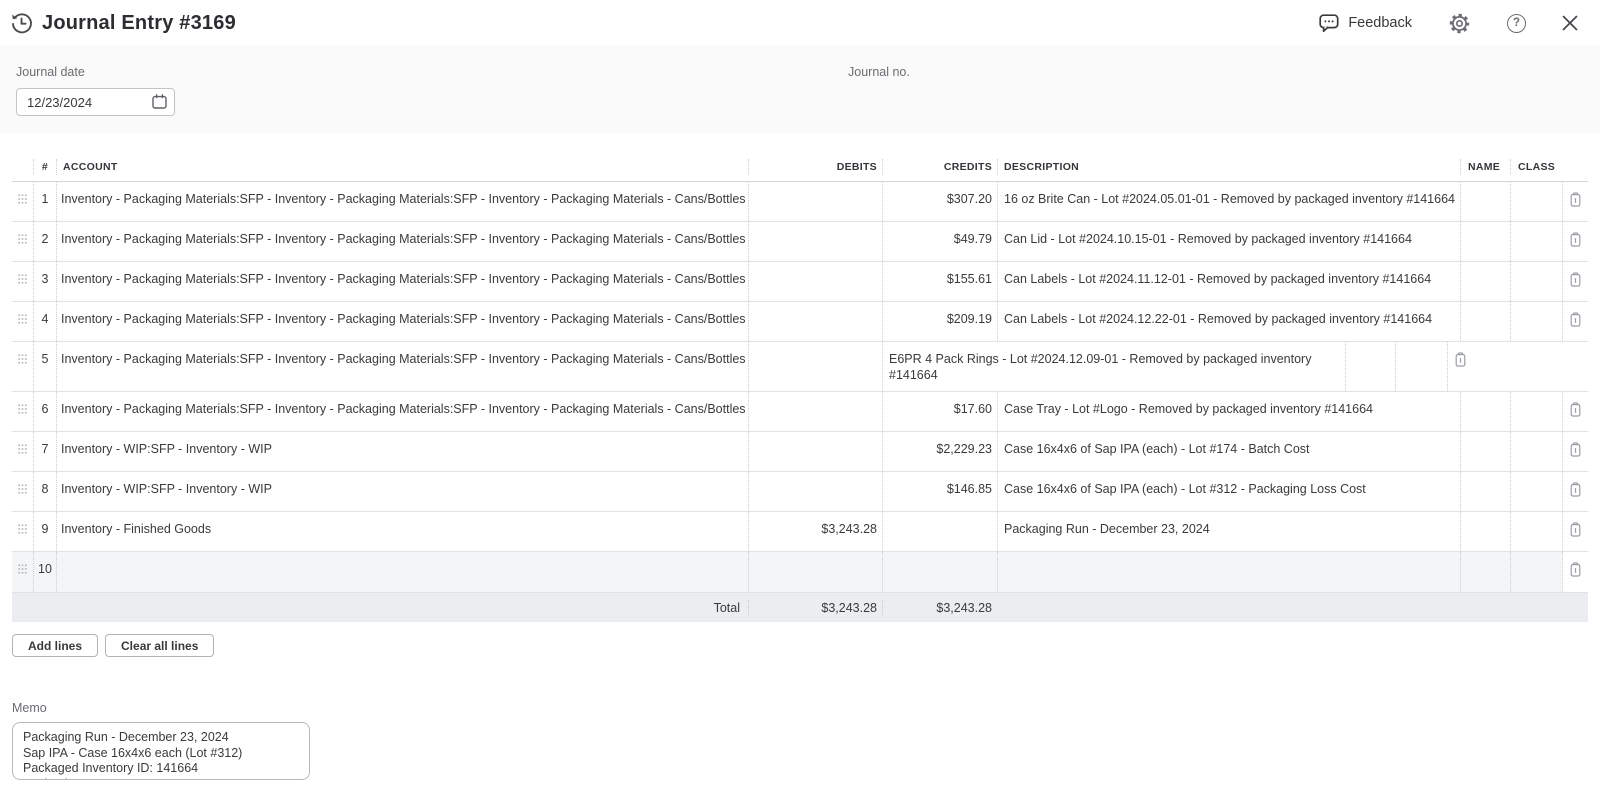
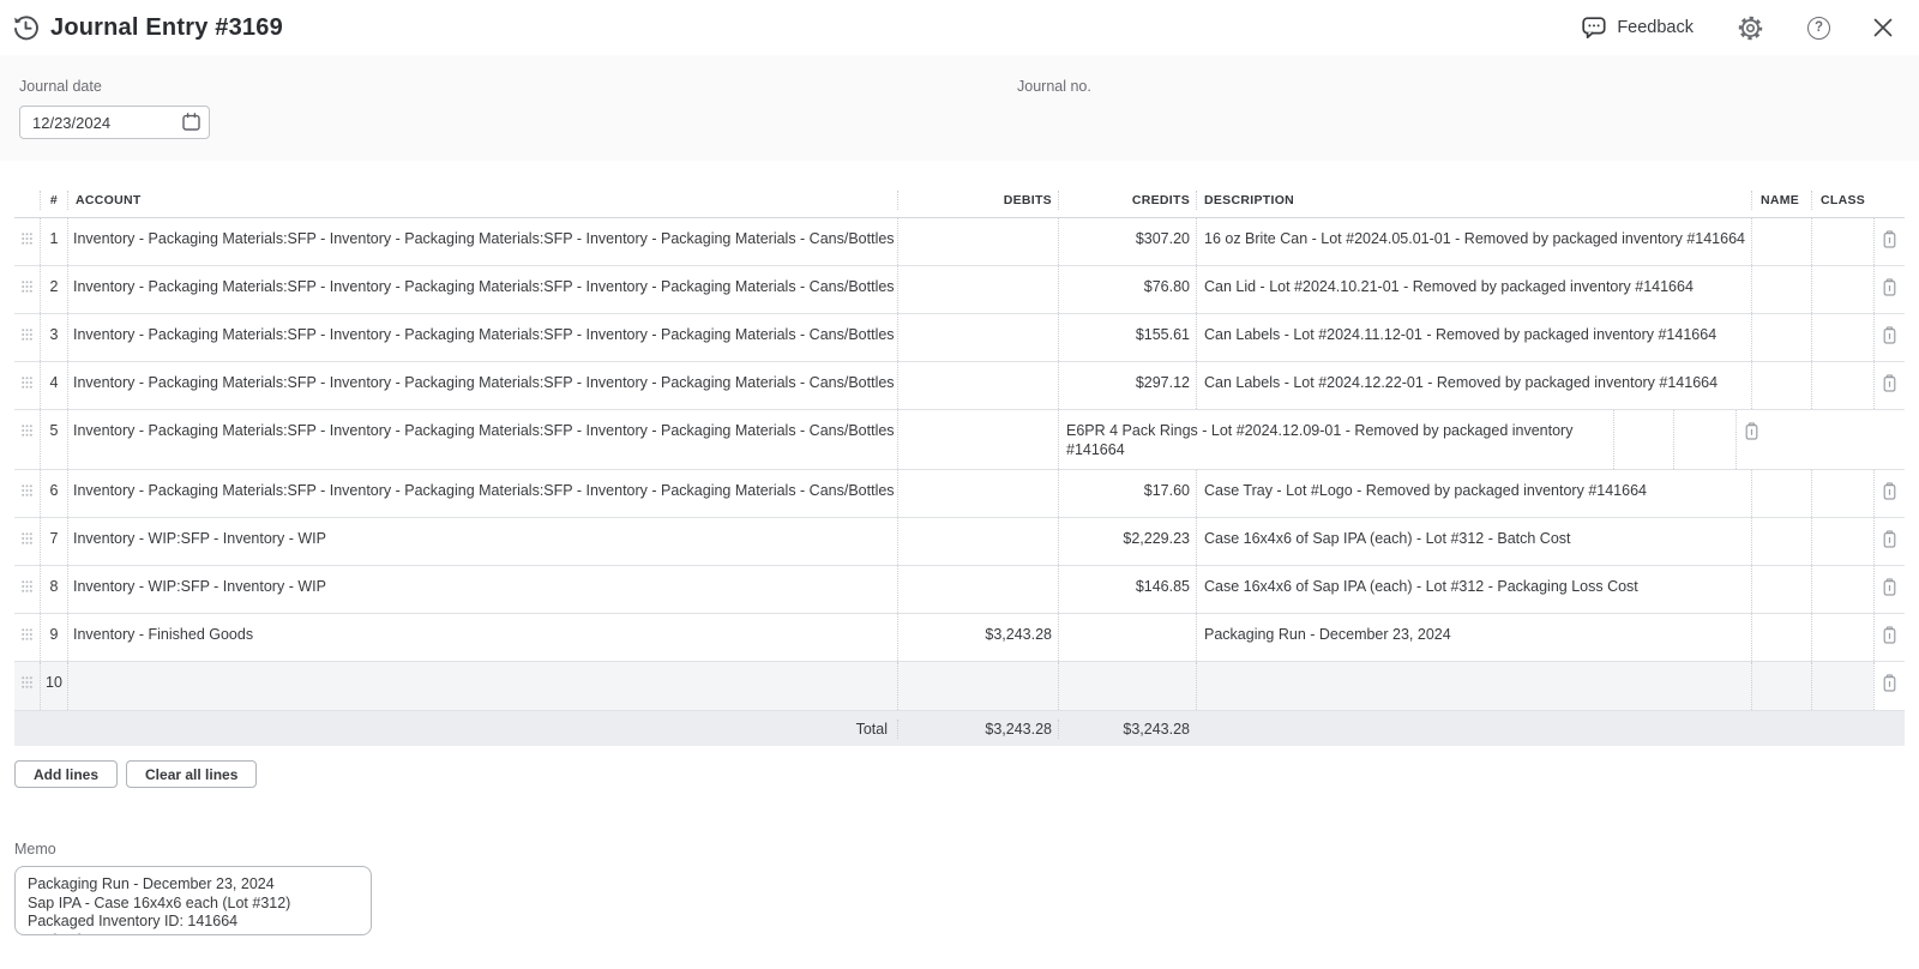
  Journal Entry #3169
  Feedback
  ?
  Journal date
  12/23/2024
  Journal no.
  #
  ACCOUNT
  DEBITS
  CREDITS
  DESCRIPTION
  NAME
  CLASS
  1
  Inventory - Packaging Materials:SFP - Inventory - Packaging Materials:SFP - Inventory - Packaging Materials - Cans/Bottles
  $307.20
  16 oz Brite Can - Lot #2024.05.01-01 - Removed by packaged inventory #141664
  2
  Inventory - Packaging Materials:SFP - Inventory - Packaging Materials:SFP - Inventory - Packaging Materials - Cans/Bottles
- $49.79
+ $76.80
- Can Lid - Lot #2024.10.15-01 - Removed by packaged inventory #141664
+ Can Lid - Lot #2024.10.21-01 - Removed by packaged inventory #141664
  3
  Inventory - Packaging Materials:SFP - Inventory - Packaging Materials:SFP - Inventory - Packaging Materials - Cans/Bottles
  $155.61
  Can Labels - Lot #2024.11.12-01 - Removed by packaged inventory #141664
  4
  Inventory - Packaging Materials:SFP - Inventory - Packaging Materials:SFP - Inventory - Packaging Materials - Cans/Bottles
- $209.19
+ $297.12
  Can Labels - Lot #2024.12.22-01 - Removed by packaged inventory #141664
  5
  Inventory - Packaging Materials:SFP - Inventory - Packaging Materials:SFP - Inventory - Packaging Materials - Cans/Bottles
  E6PR 4 Pack Rings - Lot #2024.12.09-01 - Removed by packaged inventory #141664
  6
  Inventory - Packaging Materials:SFP - Inventory - Packaging Materials:SFP - Inventory - Packaging Materials - Cans/Bottles
  $17.60
  Case Tray - Lot #Logo - Removed by packaged inventory #141664
  7
  Inventory - WIP:SFP - Inventory - WIP
  $2,229.23
- Case 16x4x6 of Sap IPA (each) - Lot #174 - Batch Cost
+ Case 16x4x6 of Sap IPA (each) - Lot #312 - Batch Cost
  8
  Inventory - WIP:SFP - Inventory - WIP
  $146.85
  Case 16x4x6 of Sap IPA (each) - Lot #312 - Packaging Loss Cost
  9
  Inventory - Finished Goods
  $3,243.28
  Packaging Run - December 23, 2024
  10
  Total
  $3,243.28
  $3,243.28
  Add lines
  Clear all lines
  Memo
  Packaging Run - December 23, 2024
  Sap IPA - Case 16x4x6 each (Lot #312)
